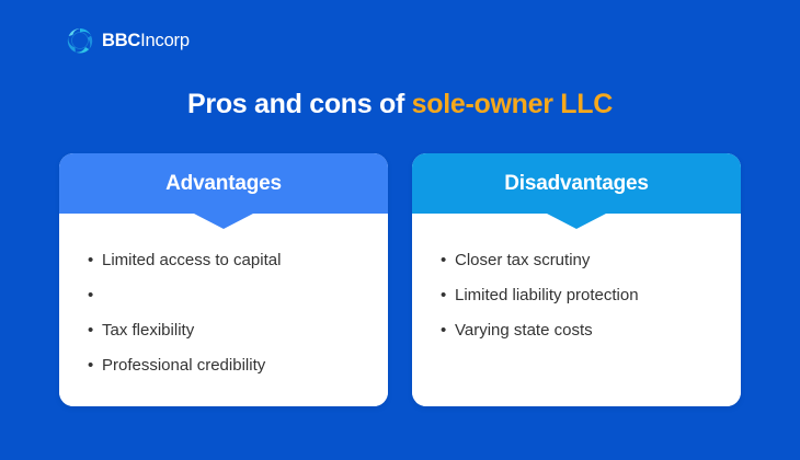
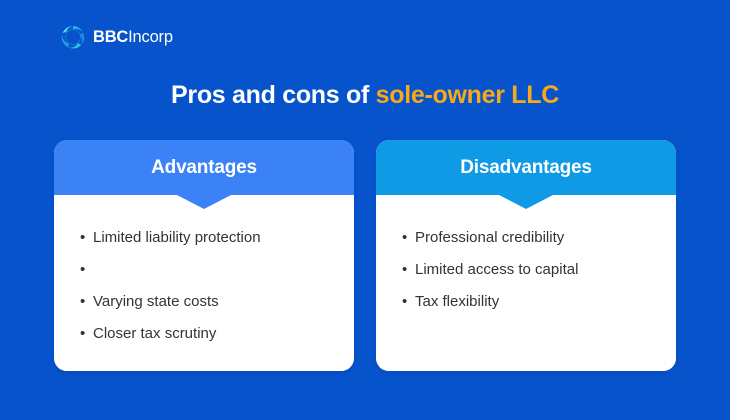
  BBCIncorp
  Pros and cons of sole-owner LLC
  Advantages
  •
- Limited access to capital
+ Limited liability protection
  •
  •
- Tax flexibility
+ Varying state costs
  •
- Professional credibility
+ Closer tax scrutiny
  Disadvantages
  •
- Closer tax scrutiny
+ Professional credibility
  •
- Limited liability protection
+ Limited access to capital
  •
- Varying state costs
+ Tax flexibility
